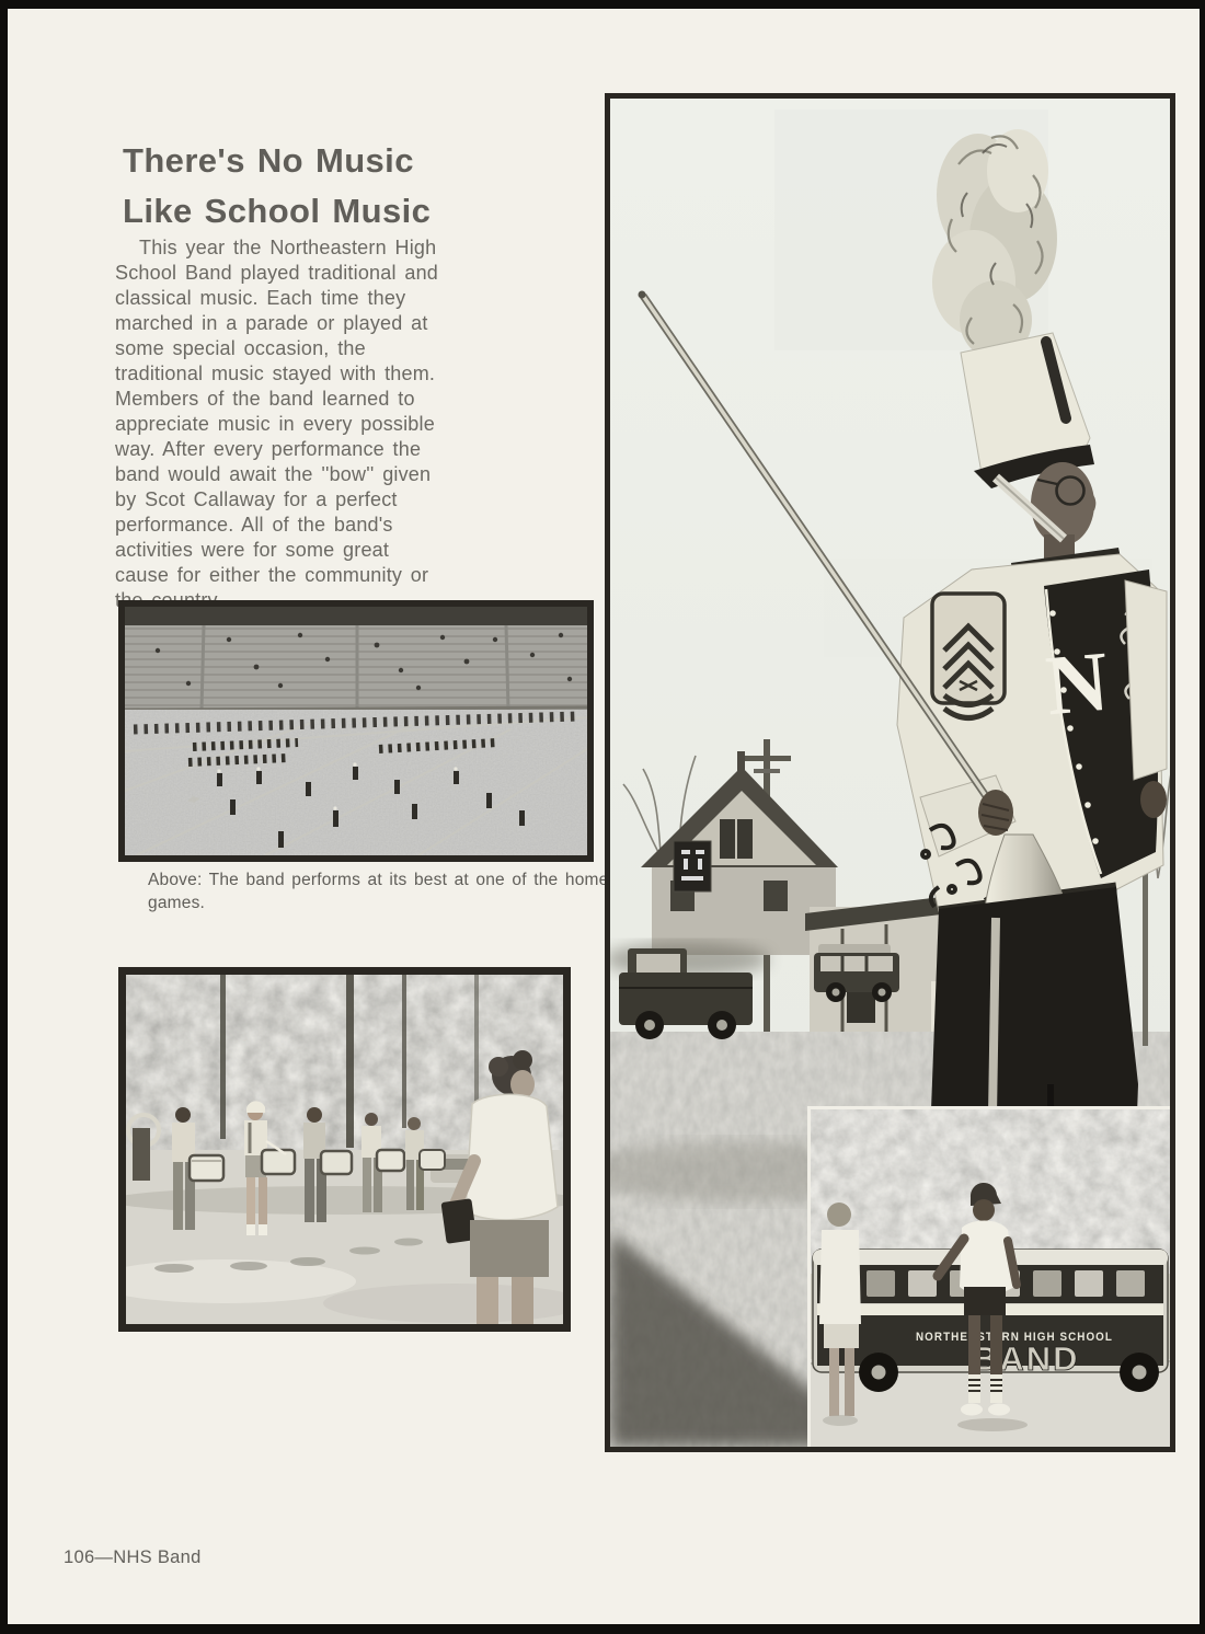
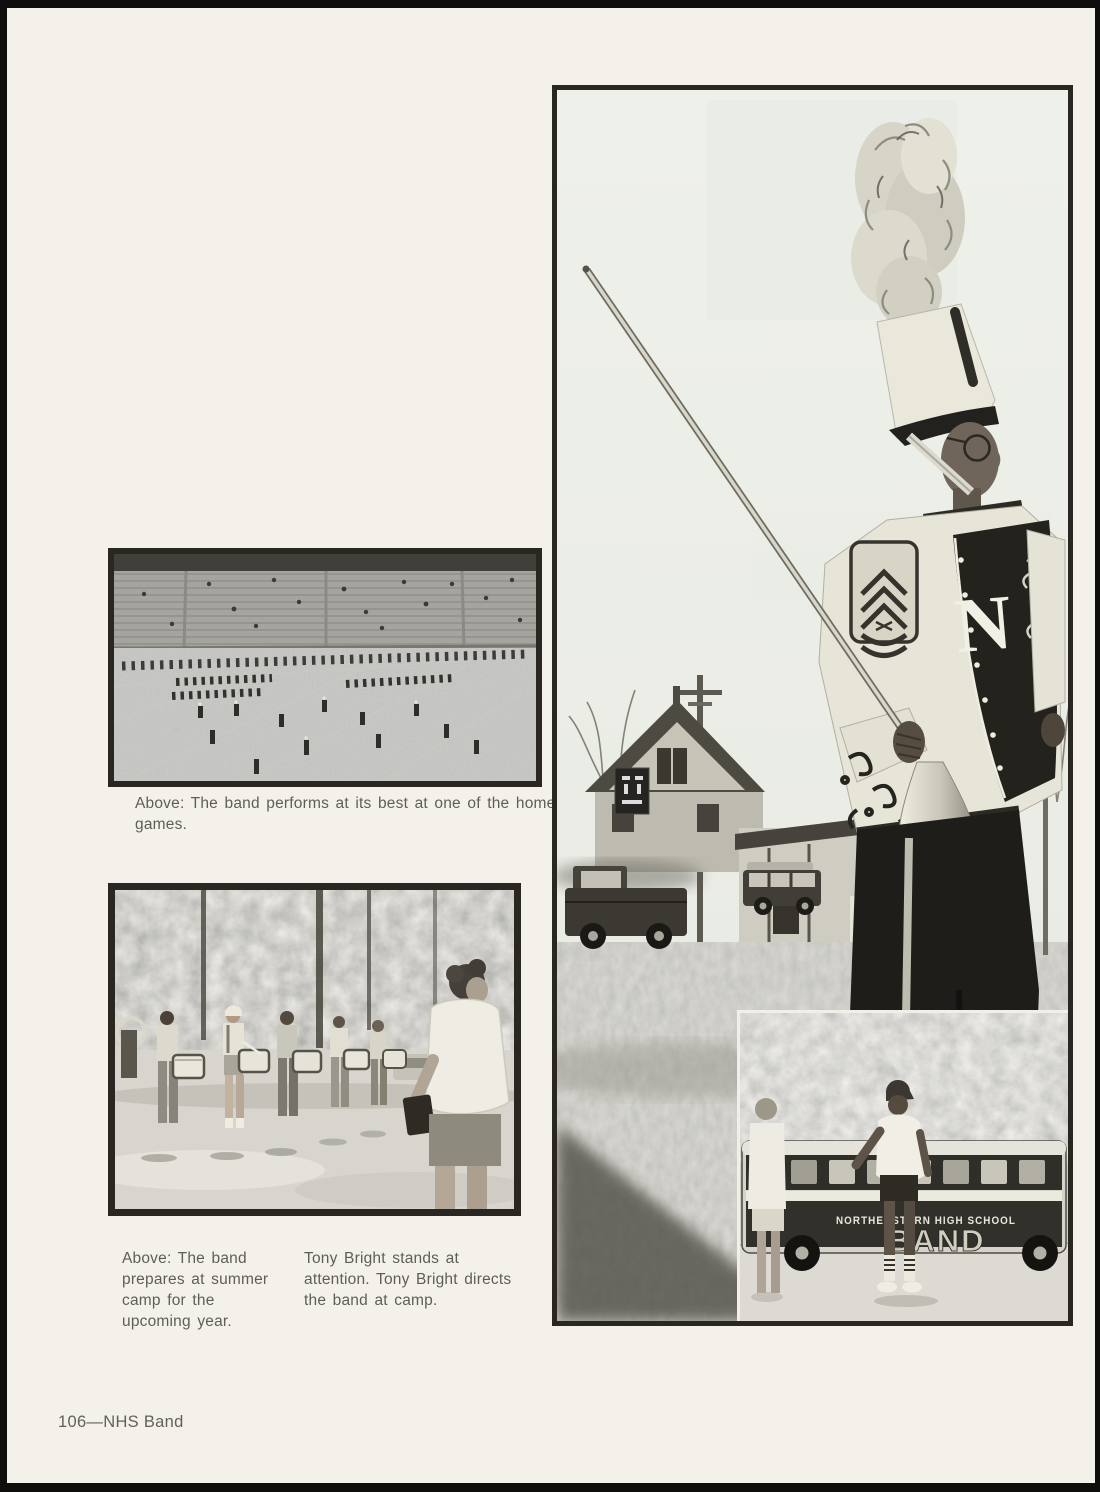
- There's No Music
- Like School Music
- This year the Northeastern High
- School Band played traditional and
- classical music. Each time they
- marched in a parade or played at
- some special occasion, the
- traditional music stayed with them.
- Members of the band learned to
- appreciate music in every possible
- way. After every performance the
- band would await the ''bow'' given
- by Scot Callaway for a perfect
- performance. All of the band's
- activities were for some great
- cause for either the community or
  Above: The band performs at its best at one of the hom
  games.
+ Above: The band
+ prepares at summer
+ camp for the
+ upcoming year.
+ Tony Bright stands at
+ attention. Tony Bright directs
+ the band at camp.
  NORTHESTRN HIGH SCHOOL
  BAND
  106—NHS Band
